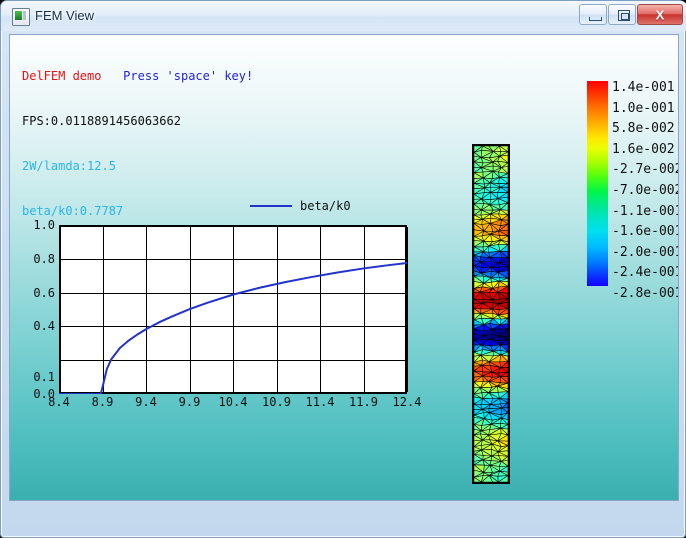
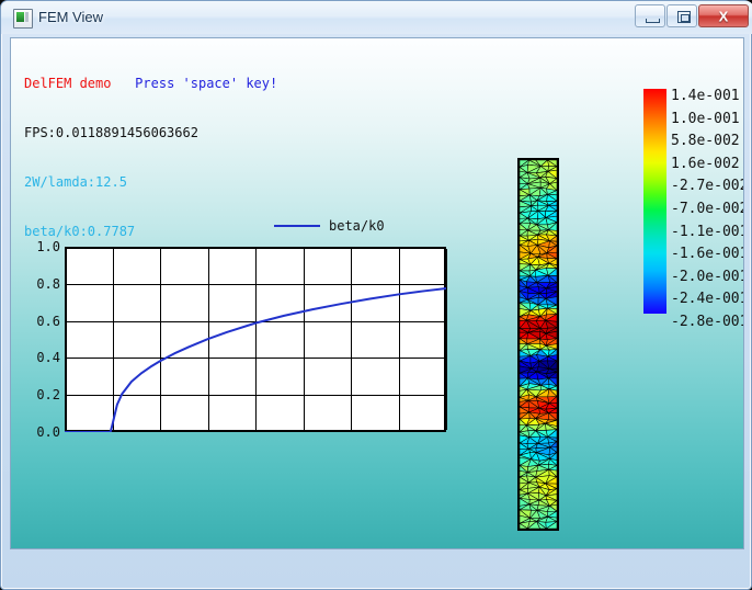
  FEM View
  X
  DelFEM demo Press 'space' key!
  FPS:0.0118891456063662
  2W/lamda:12.5
  beta/k0:0.7787
  beta/k0
  1.0
  0.8
  0.6
  0.4
- 0.1
+ 0.2
  0.0
- 8.4
- 8.9
- 9.4
- 9.9
- 10.4
- 10.9
- 11.4
- 11.9
- 12.4
  1.4e-001
  1.0e-001
  5.8e-002
  1.6e-002
  -2.7e-00
  -7.0e-00
  -1.1e-00
  -1.6e-00
  -2.0e-00
  -2.4e-00
  -2.8e-00
